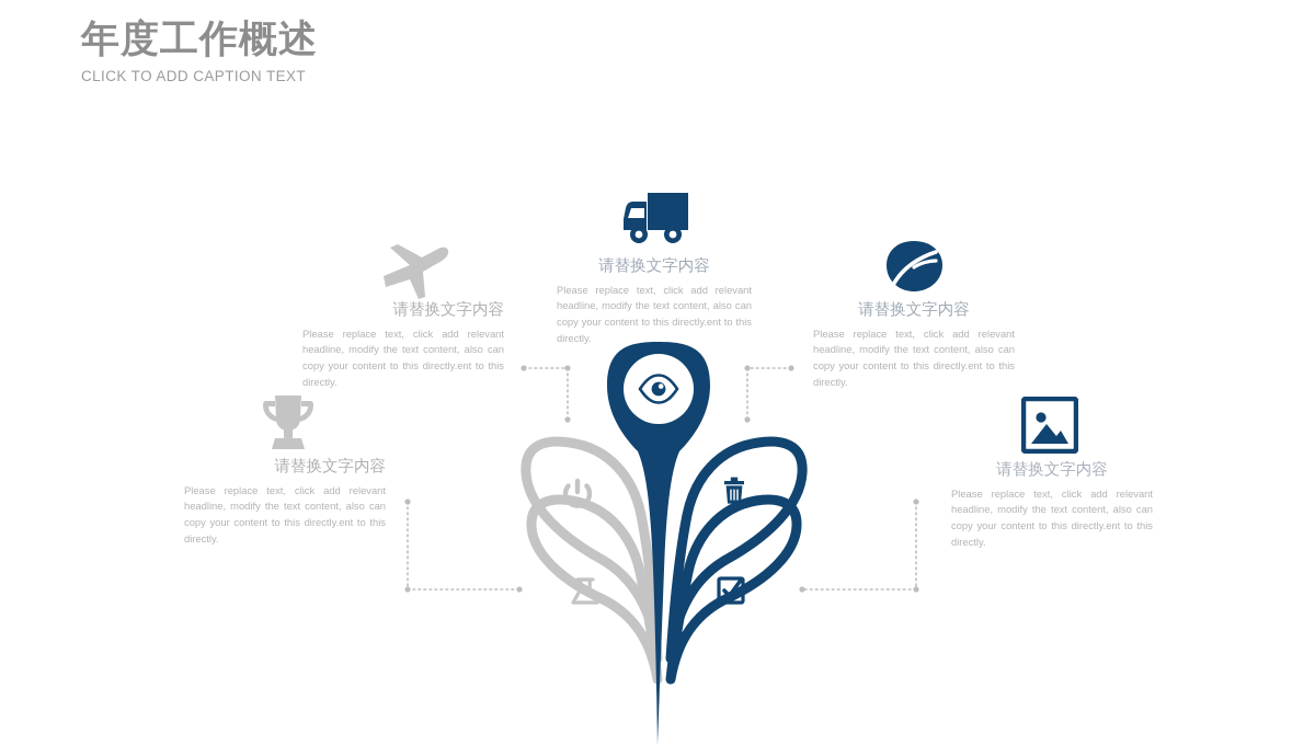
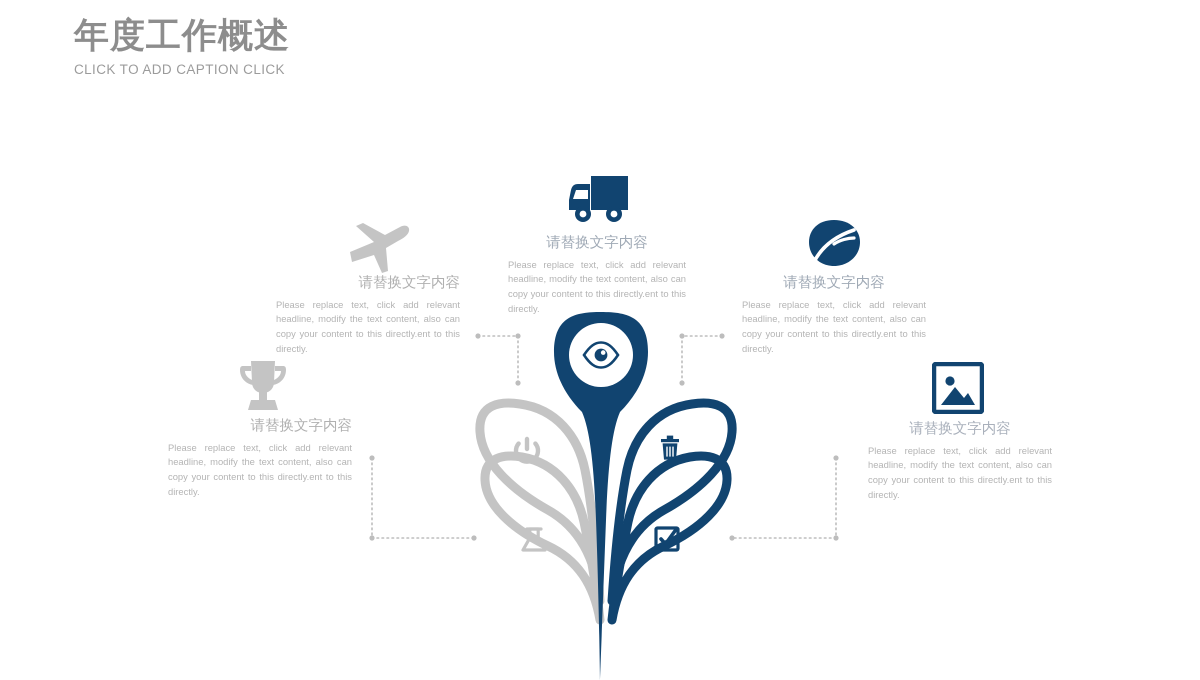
  年度工作概述
- CLICK TO ADD CAPTION TEXT
+ CLICK TO ADD CAPTION CLICK
  请替换文字内容
  Please replace text, click add relevant headline, modify the text content, also can copy your content to this directly.ent to this directly.
  请替换文字内容
  Please replace text, click add relevant headline, modify the text content, also can copy your content to this directly.ent to this directly.
  请替换文字内容
  Please replace text, click add relevant headline, modify the text content, also can copy your content to this directly.ent to this directly.
  请替换文字内容
  Please replace text, click add relevant headline, modify the text content, also can copy your content to this directly.ent to this directly.
  请替换文字内容
  Please replace text, click add relevant headline, modify the text content, also can copy your content to this directly.ent to this directly.
